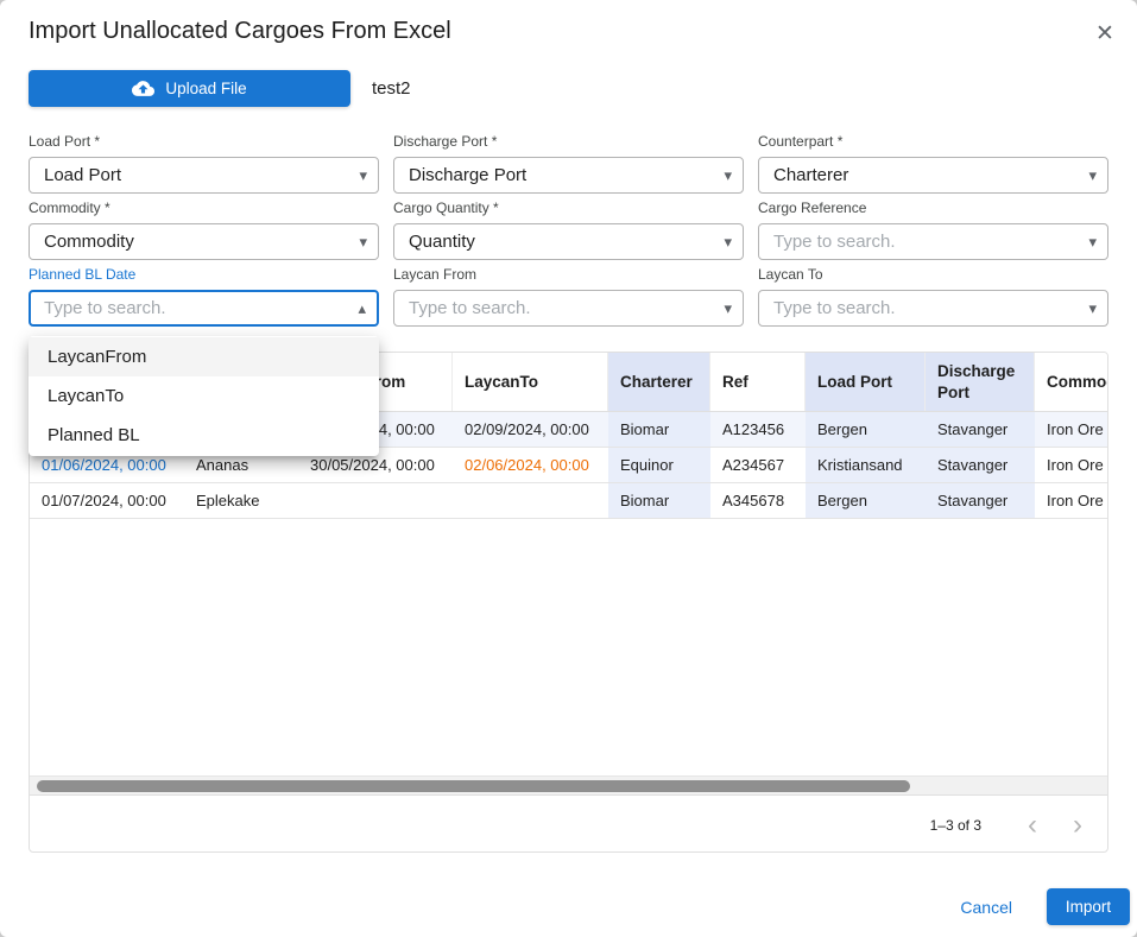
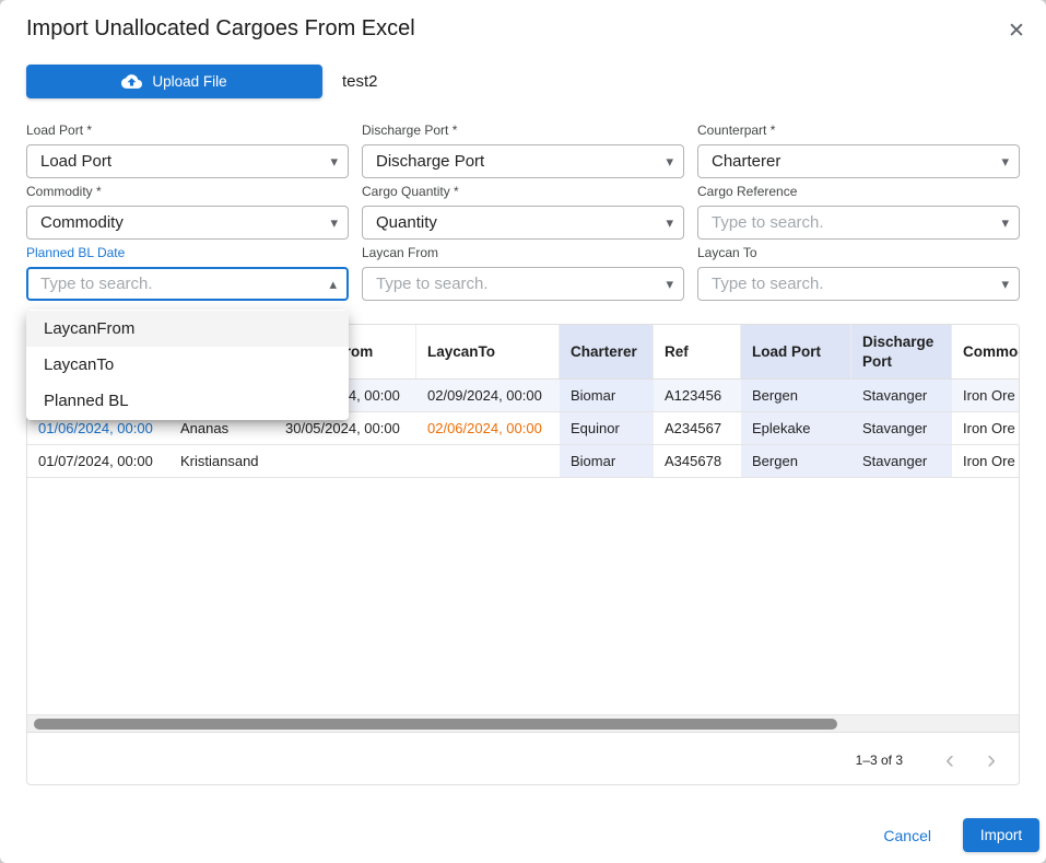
  Import Unallocated Cargoes From Excel
  ✕
  Upload File
  test2
  Load Port *
  Load Port
  ▾
  Discharge Port *
  Discharge Port
  ▾
  Counterpart *
  Charterer
  ▾
  Commodity *
  Commodity
  ▾
  Cargo Quantity *
  Quantity
  ▾
  Cargo Reference
  Type to search.
  ▾
  Planned BL Date
  Type to search.
  ▴
  Laycan From
  Type to search.
  ▾
  Laycan To
  Type to search.
  ▾
  LaycanTo
  Charterer
  Ref
  Load Port
  Discharge Port
  02/09/2024, 00:00
  Biomar
  A123456
  Bergen
  Stavanger
  Iron Ore
  01/06/2024, 00:00
  Ananas
  30/05/2024, 00:00
  02/06/2024, 00:00
  Equinor
  A234567
- Kristiansand
+ Eplekake
  Stavanger
  Iron Ore
  01/07/2024, 00:00
- Eplekake
+ Kristiansand
  Biomar
  A345678
  Bergen
  Stavanger
  Iron Ore
  1–3 of 3
  ‹
  ›
  LaycanFrom
  LaycanTo
  Planned BL
  Cancel
  Import
